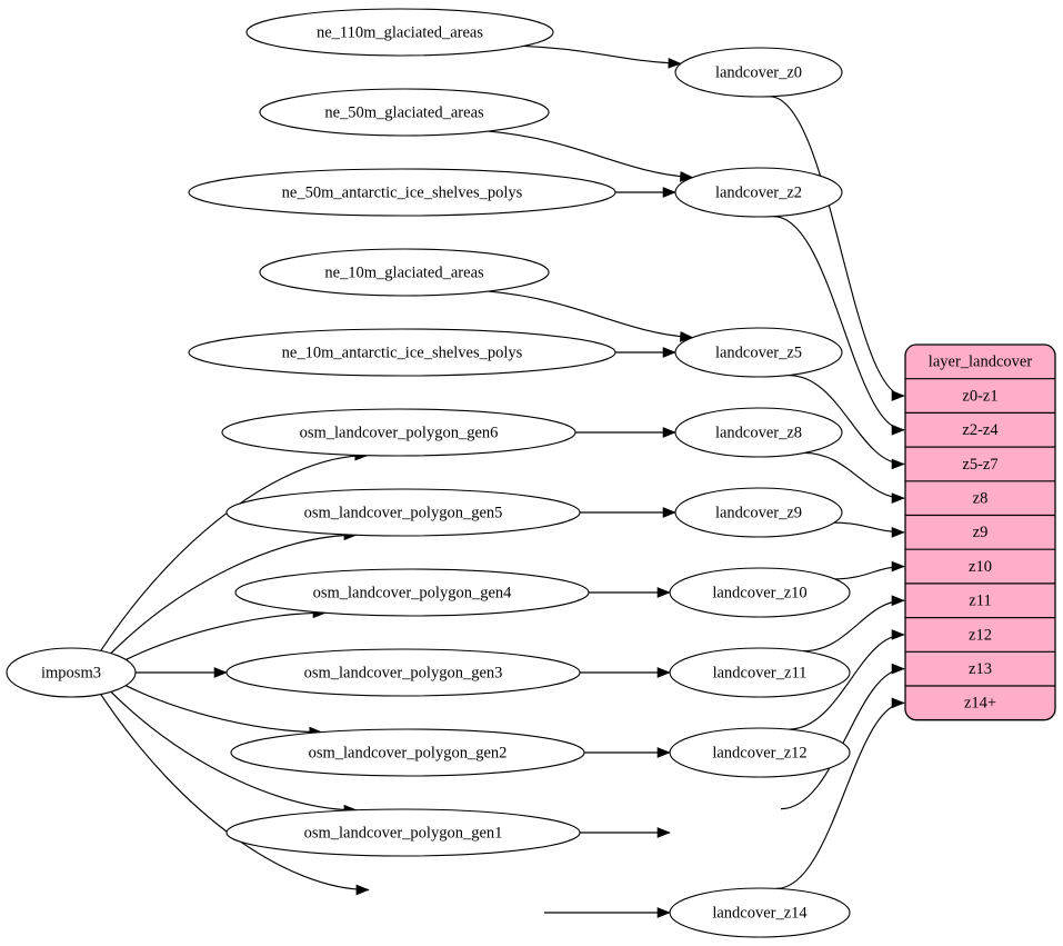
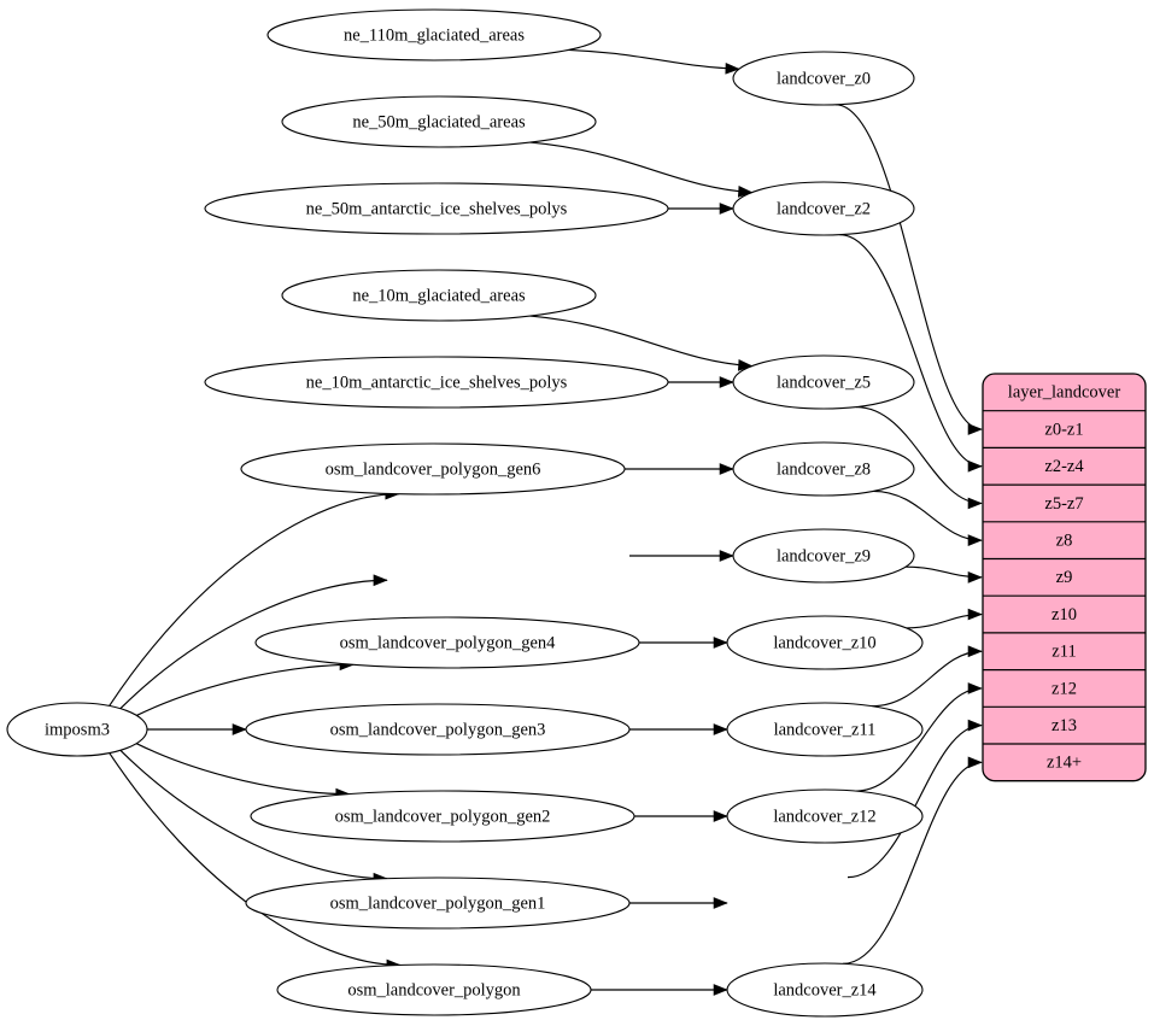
  imposm3
  ne_110m_glaciated_areas
  ne_50m_glaciated_areas
  ne_50m_antarctic_ice_shelves_polys
  ne_10m_glaciated_areas
  ne_10m_antarctic_ice_shelves_polys
  osm_landcover_polygon_gen6
- osm_landcover_polygon_gen5
  osm_landcover_polygon_gen4
  osm_landcover_polygon_gen3
  osm_landcover_polygon_gen2
  osm_landcover_polygon_gen1
+ osm_landcover_polygon
  landcover_z0
  landcover_z2
  landcover_z5
  landcover_z8
  landcover_z9
  landcover_z10
  landcover_z11
  landcover_z12
  landcover_z14
  layer_landcover
  z0-z1
  z2-z4
  z5-z7
  z8
  z9
  z10
  z11
  z12
  z13
  z14+
